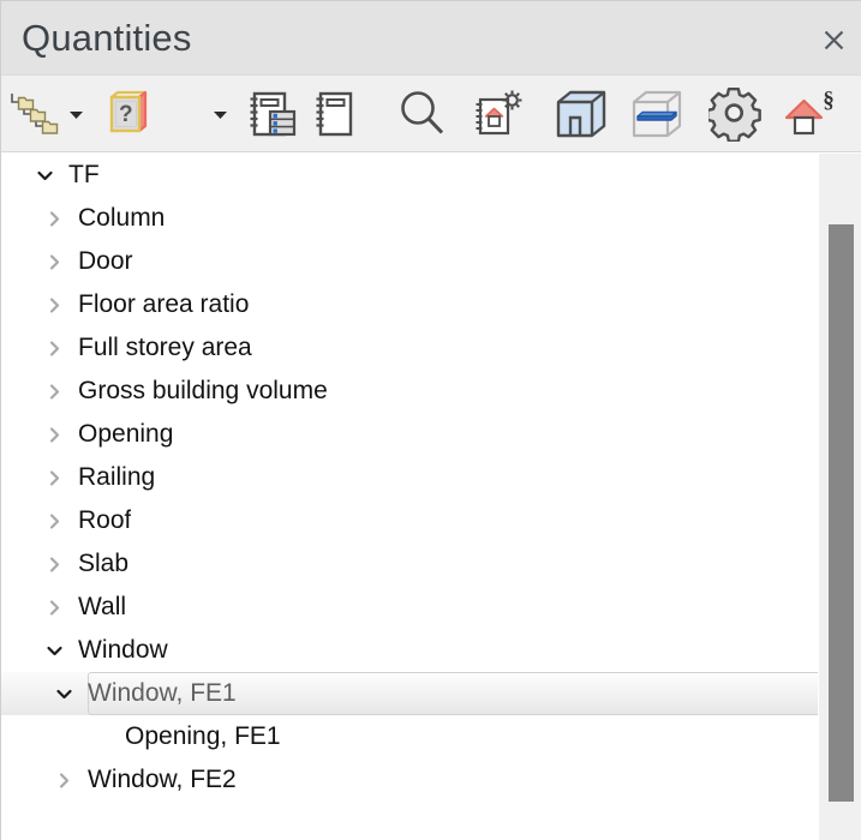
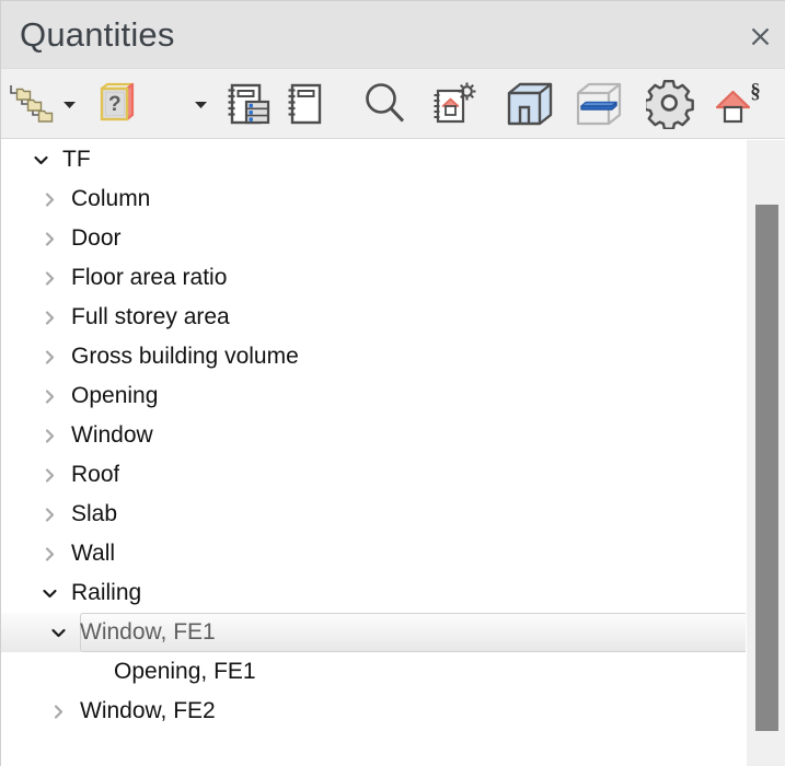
  Quantities
  ?
  §
  TF
  Column
  Door
  Floor area ratio
  Full storey area
  Gross building volume
  Opening
- Railing
+ Window
  Roof
  Slab
  Wall
- Window
+ Railing
  Window, FE1
  Opening, FE1
  Window, FE2
